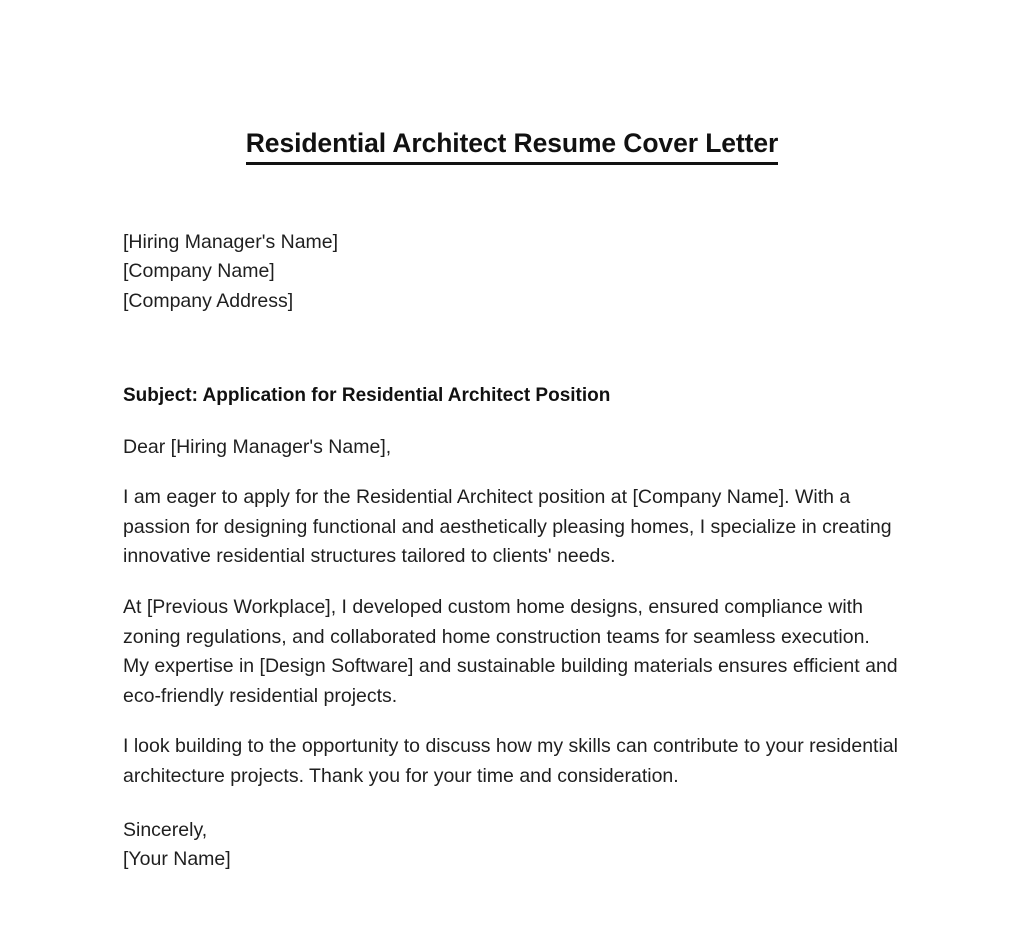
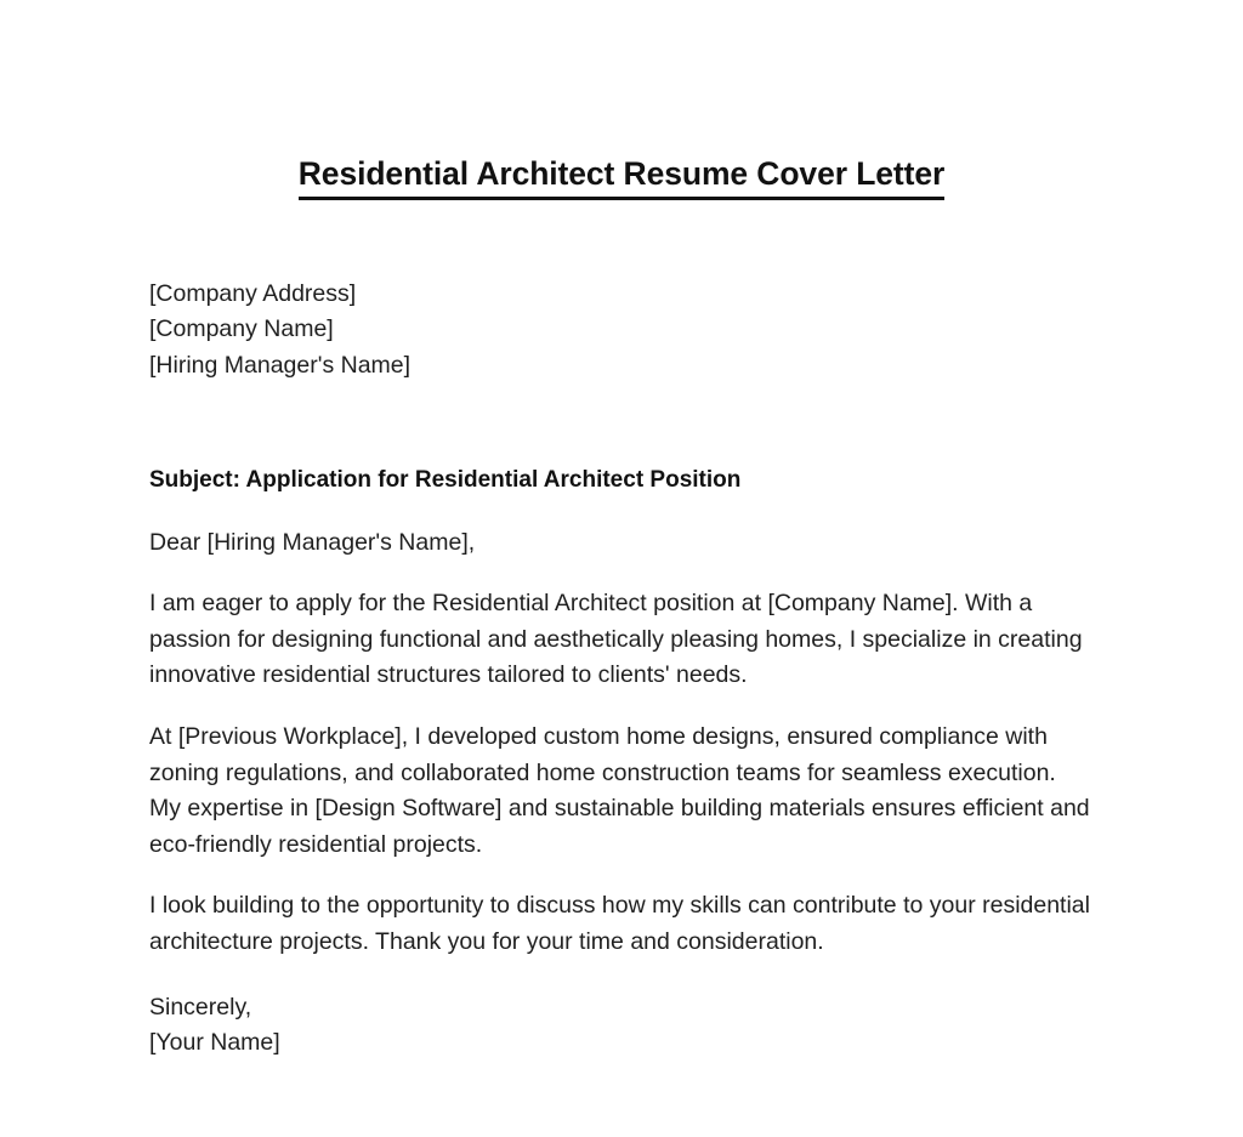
  Residential Architect Resume Cover Letter
- [Hiring Manager's Name]
+ [Company Address]
  [Company Name]
- [Company Address]
+ [Hiring Manager's Name]
  Subject: Application for Residential Architect Position
  Dear [Hiring Manager's Name],
  I am eager to apply for the Residential Architect position at [Company Name]. With a passion for designing functional and aesthetically pleasing homes, I specialize in creating innovative residential structures tailored to clients' needs.
  At [Previous Workplace], I developed custom home designs, ensured compliance with zoning regulations, and collaborated home construction teams for seamless execution. My expertise in [Design Software] and sustainable building materials ensures efficient and eco-friendly residential projects.
  I look building to the opportunity to discuss how my skills can contribute to your residential architecture projects. Thank you for your time and consideration.
  Sincerely,
  [Your Name]
